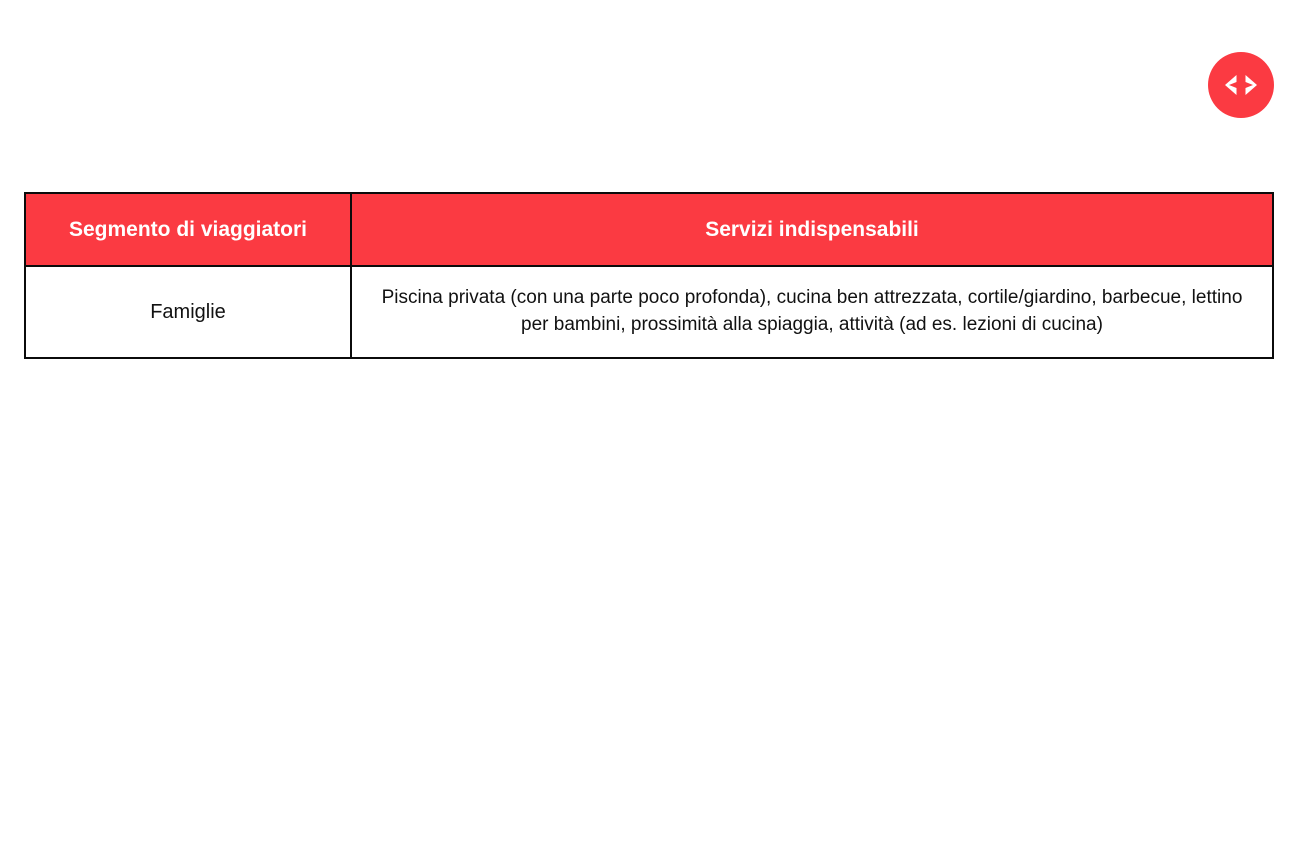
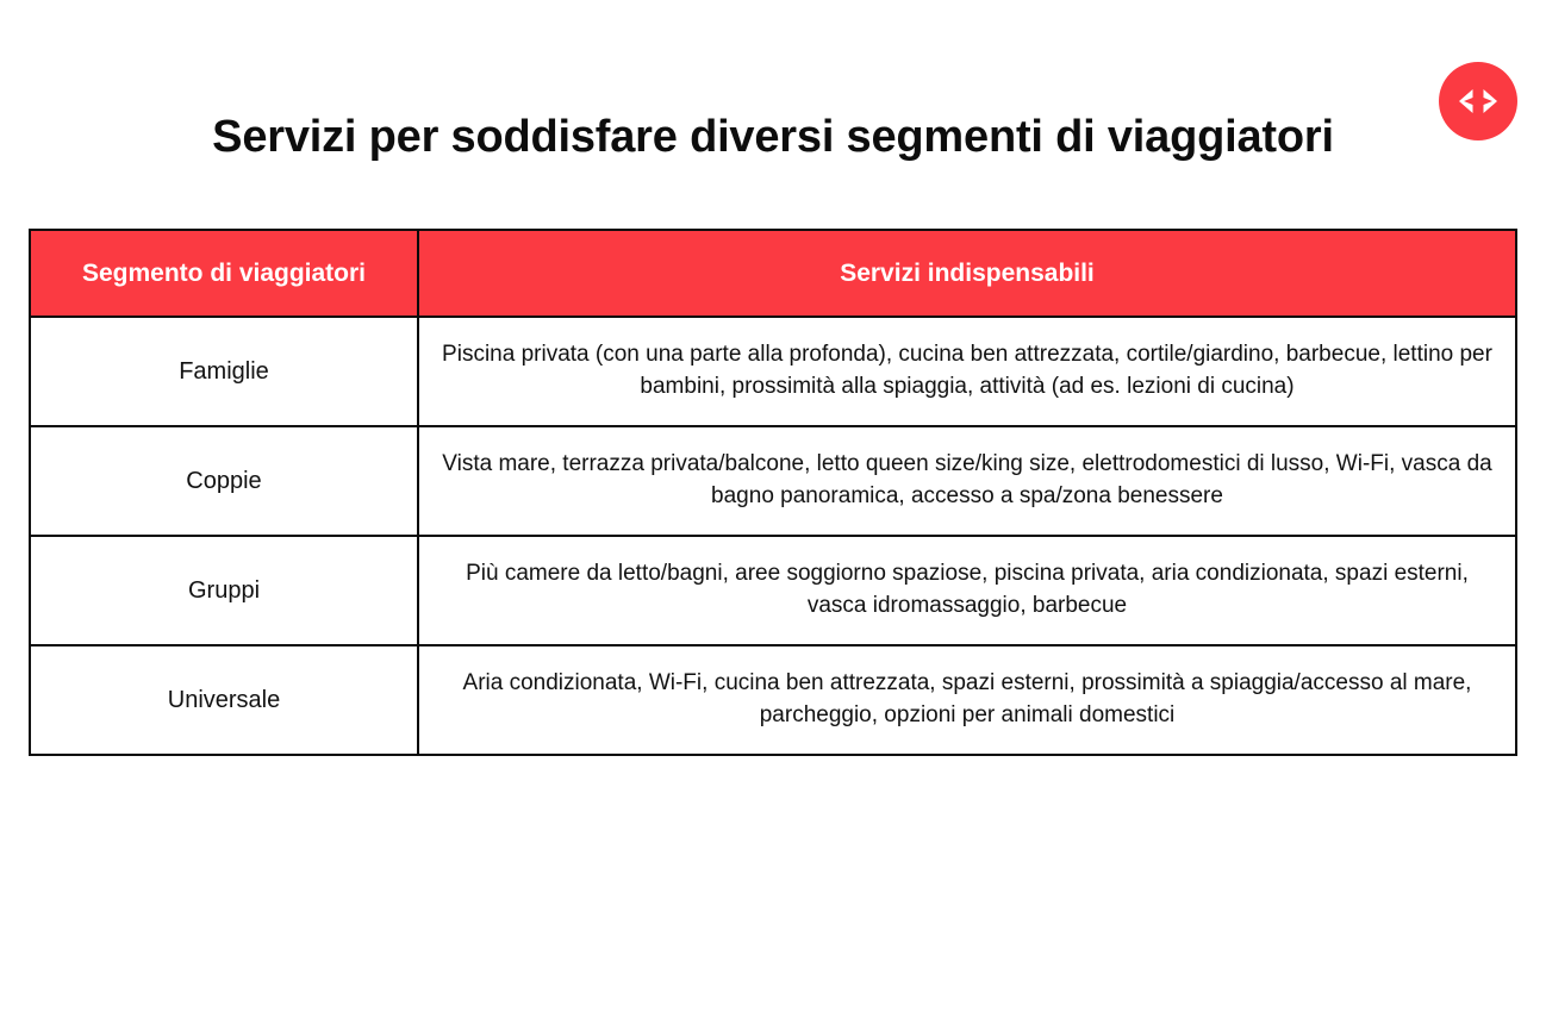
+ Servizi per soddisfare diversi segmenti di viaggiatori
  Segmento di viaggiatori	Servizi indispensabili
- Famiglie	Piscina privata (con una parte poco profonda), cucina ben attrezzata, cortile/giardino, barbecue, lettino per bambini, prossimità alla spiaggia, attività (ad es. lezioni di cucina)
+ Famiglie	Piscina privata (con una parte alla profonda), cucina ben attrezzata, cortile/giardino, barbecue, lettino per bambini, prossimità alla spiaggia, attività (ad es. lezioni di cucina)
+ Coppie	Vista mare, terrazza privata/balcone, letto queen size/king size, elettrodomestici di lusso, Wi-Fi, vasca da bagno panoramica, accesso a spa/zona benessere
+ Gruppi	Più camere da letto/bagni, aree soggiorno spaziose, piscina privata, aria condizionata, spazi esterni, vasca idromassaggio, barbecue
+ Universale	Aria condizionata, Wi-Fi, cucina ben attrezzata, spazi esterni, prossimità a spiaggia/accesso al mare, parcheggio, opzioni per animali domestici
